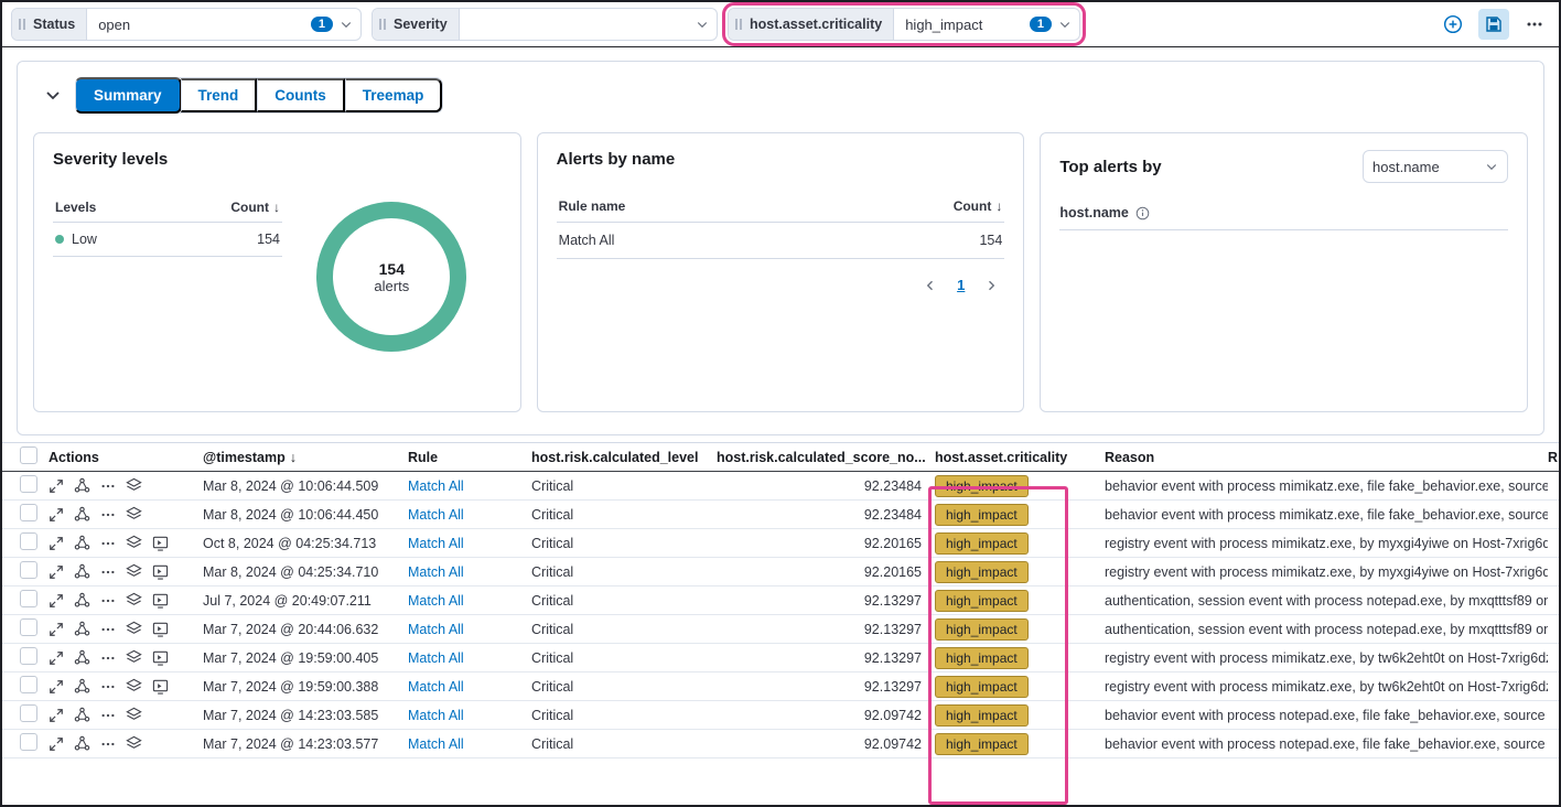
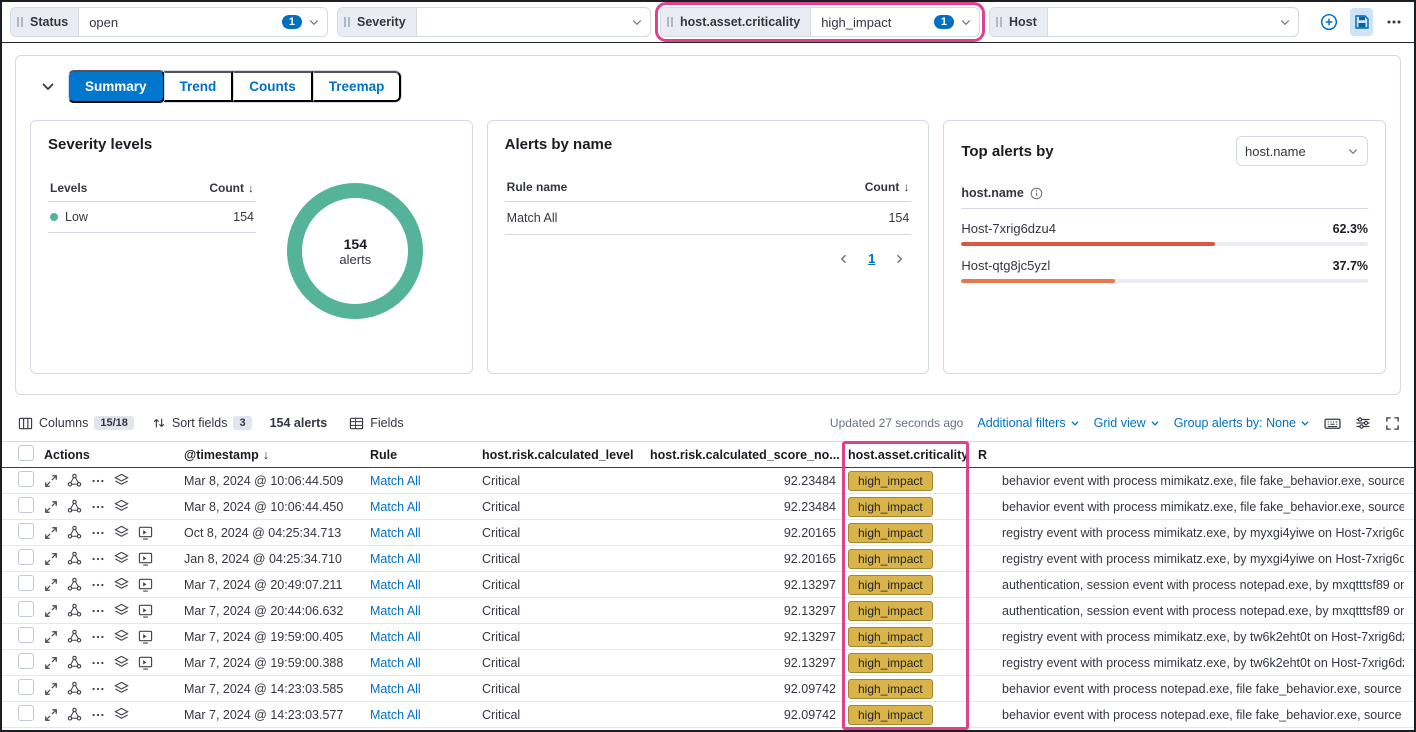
  Status
  open
  1
  Severity
  host.asset.criticality
  high_impact
  1
+ Host
  Summary
  Trend
  Counts
  Treemap
  Severity levels
  Levels
  Count ↓
  Low
  154
  154
  alerts
  Alerts by name
  Rule name
  Count ↓
  Match All
  154
  1
  Top alerts by
  host.name
  host.name
+ Host-7xrig6dzu4
+ 62.3%
+ Host-qtg8jc5yzl
+ 37.7%
+ Columns
+ 15/18
+ Sort fields
+ 3
+ 154 alerts
+ Fields
+ Updated 27 seconds ago
+ Additional filters
+ Grid view
+ Group alerts by: None
  Actions
  @timestamp ↓
  Rule
  host.risk.calculated_level
  host.risk.calculated_score_no...
  host.asset.criticality
- Reason
  R
  Mar 8, 2024 @ 10:06:44.509
  Match All
  Critical
  92.23484
  high_impact
  behavior event with process mimikatz.exe, file fake_behavior.exe, source
  Mar 8, 2024 @ 10:06:44.450
  Match All
  Critical
  92.23484
  high_impact
  behavior event with process mimikatz.exe, file fake_behavior.exe, source
  Oct 8, 2024 @ 04:25:34.713
  Match All
  Critical
  92.20165
  high_impact
  registry event with process mimikatz.exe, by myxgi4yiwe on Host-7xrig6d
- Mar 8, 2024 @ 04:25:34.710
+ Jan 8, 2024 @ 04:25:34.710
  Match All
  Critical
  92.20165
  high_impact
  registry event with process mimikatz.exe, by myxgi4yiwe on Host-7xrig6d
- Jul 7, 2024 @ 20:49:07.211
+ Mar 7, 2024 @ 20:49:07.211
  Match All
  Critical
  92.13297
  high_impact
  authentication, session event with process notepad.exe, by mxqtttsf89 on
  Mar 7, 2024 @ 20:44:06.632
  Match All
  Critical
  92.13297
  high_impact
  authentication, session event with process notepad.exe, by mxqtttsf89 on
  Mar 7, 2024 @ 19:59:00.405
  Match All
  Critical
  92.13297
  high_impact
  registry event with process mimikatz.exe, by tw6k2eht0t on Host-7xrig6d
  Mar 7, 2024 @ 19:59:00.388
  Match All
  Critical
  92.13297
  high_impact
  registry event with process mimikatz.exe, by tw6k2eht0t on Host-7xrig6d
  Mar 7, 2024 @ 14:23:03.585
  Match All
  Critical
  92.09742
  high_impact
  behavior event with process notepad.exe, file fake_behavior.exe, source
  Mar 7, 2024 @ 14:23:03.577
  Match All
  Critical
  92.09742
  high_impact
  behavior event with process notepad.exe, file fake_behavior.exe, source
